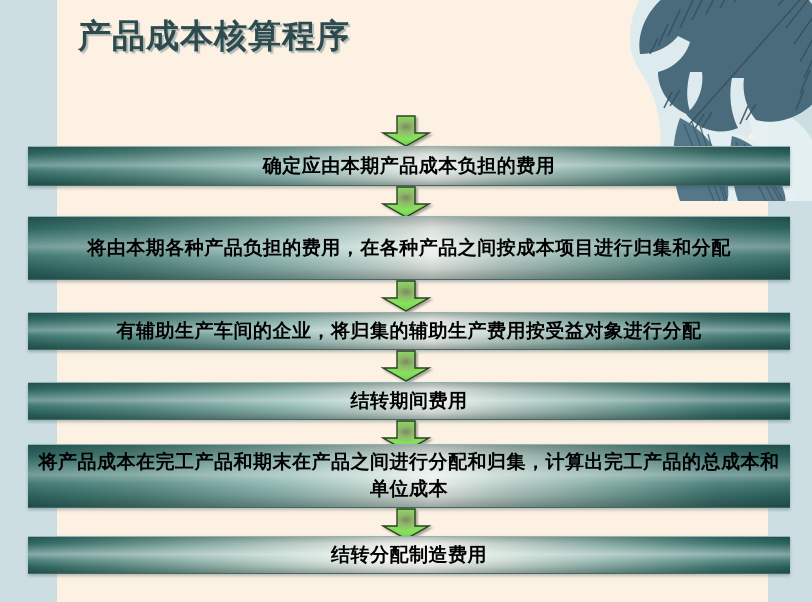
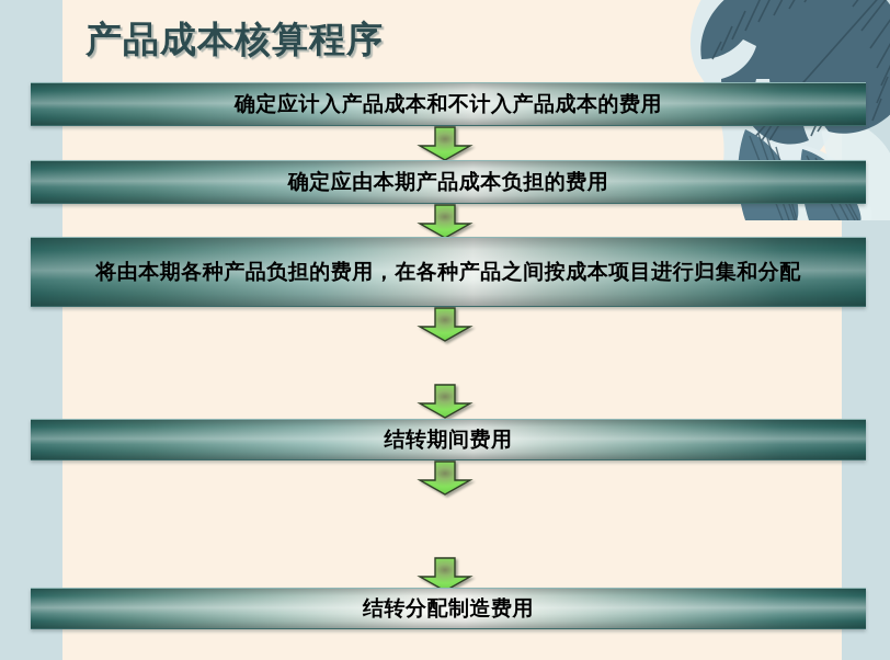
  产品成本核算程序
+ 确定应计入产品成本和不计入产品成本的费用
  确定应由本期产品成本负担的费用
  将由本期各种产品负担的费用，在各种产品之间按成本项目进行归集和分配
- 有辅助生产车间的企业，将归集的辅助生产费用按受益对象进行分配
  结转期间费用
- 将产品成本在完工产品和期末在产品之间进行分配和归集，计算出完工产品的总成本和单位成本
  结转分配制造费用
